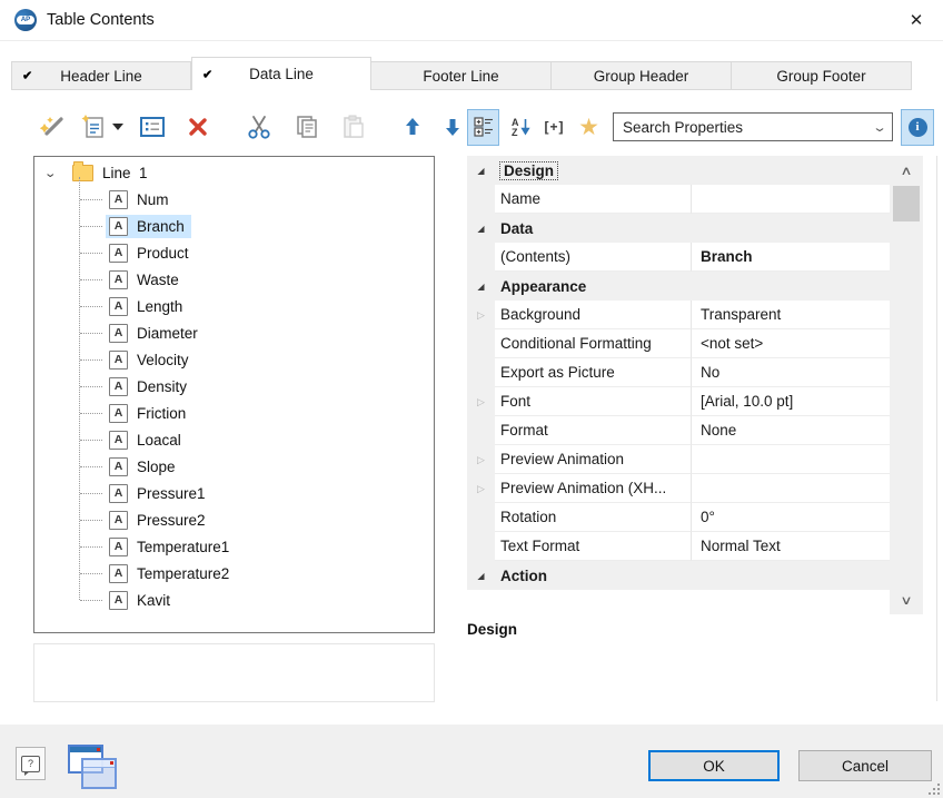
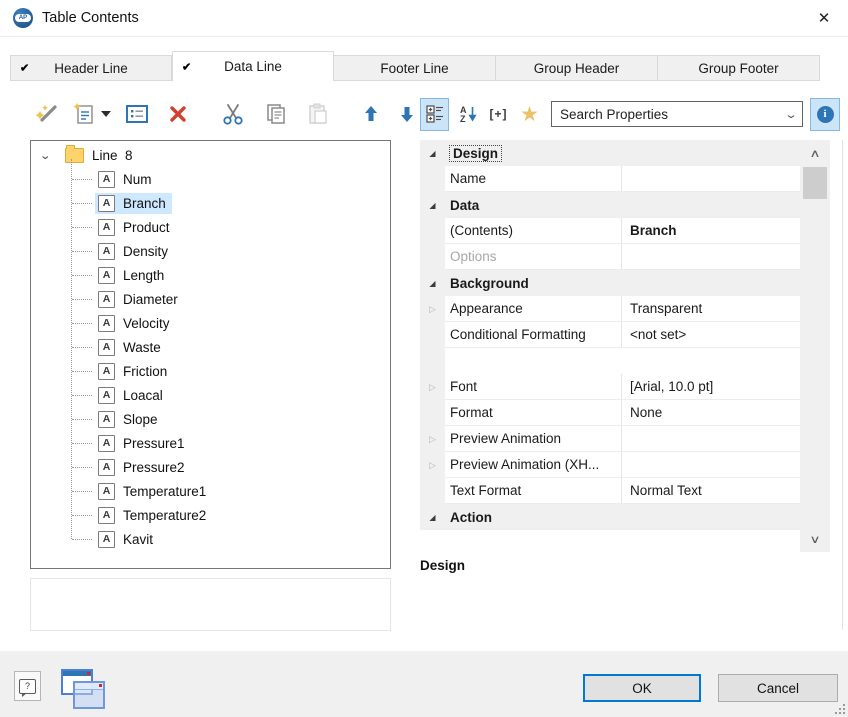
  Table Contents
  ✕
  ✔
  Header Line
  ✔
  Data Line
  Footer Line
  Group Header
  Group Footer
  ⌄
- Line 1
+ Line 8
  A
  Num
  A
  Branch
  A
  Product
  A
- Waste
+ Density
  A
  Length
  A
  Diameter
  A
  Velocity
  A
- Density
+ Waste
  A
  Friction
  A
  Loacal
  A
  Slope
  A
  Pressure1
  A
  Pressure2
  A
  Temperature1
  A
  Temperature2
  A
  Kavit
  A
  Z
  [+]
  ★
  Search Properties
  ⌄
  i
  ◢
  Design
  Name
  ◢
  Data
  (Contents)
  Branch
+ Options
  ◢
- Appearance
+ Background
  ▷
- Background
+ Appearance
  Transparent
  Conditional Formatting
  <not set>
- Export as Picture
- No
  ▷
  Font
  [Arial, 10.0 pt]
  Format
  None
  ▷
  Preview Animation
  ▷
  Preview Animation (XH...
- Rotation
- 0°
  Text Format
  Normal Text
  ◢
  Action
  ∧
  ∨
  Design
  ?
  OK
  Cancel
